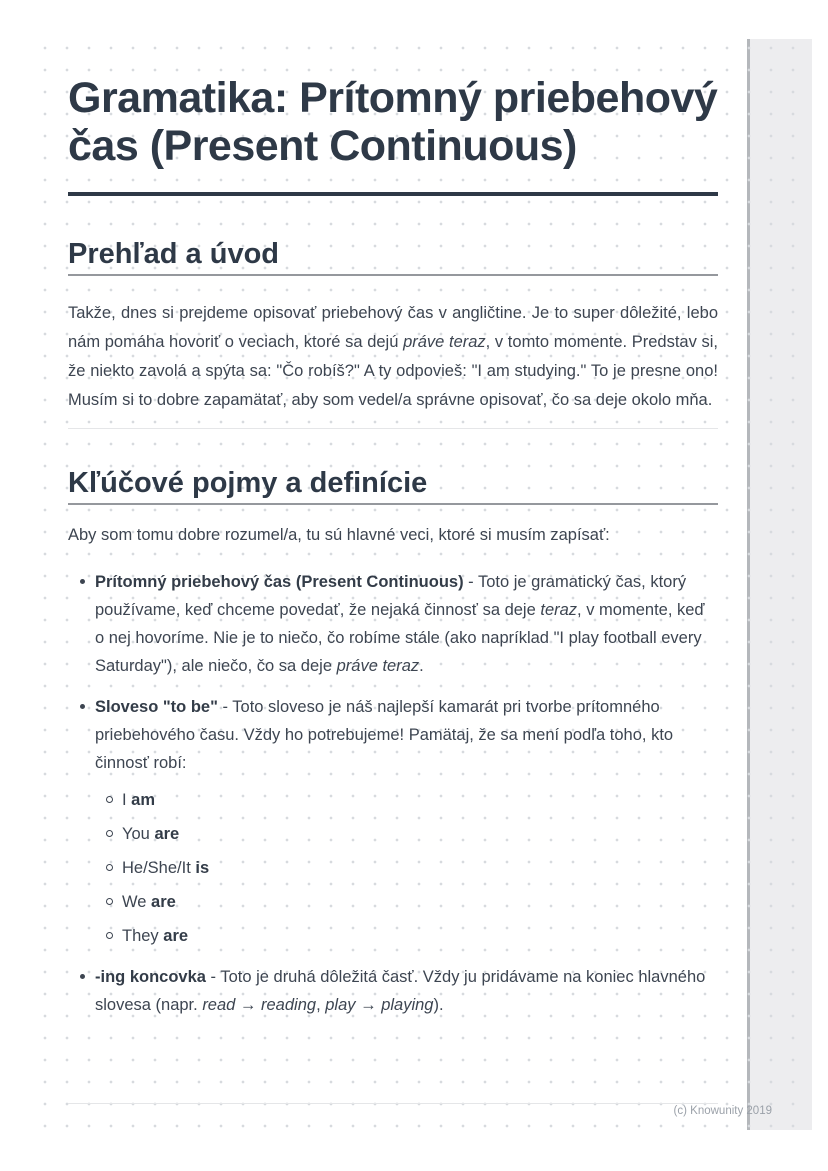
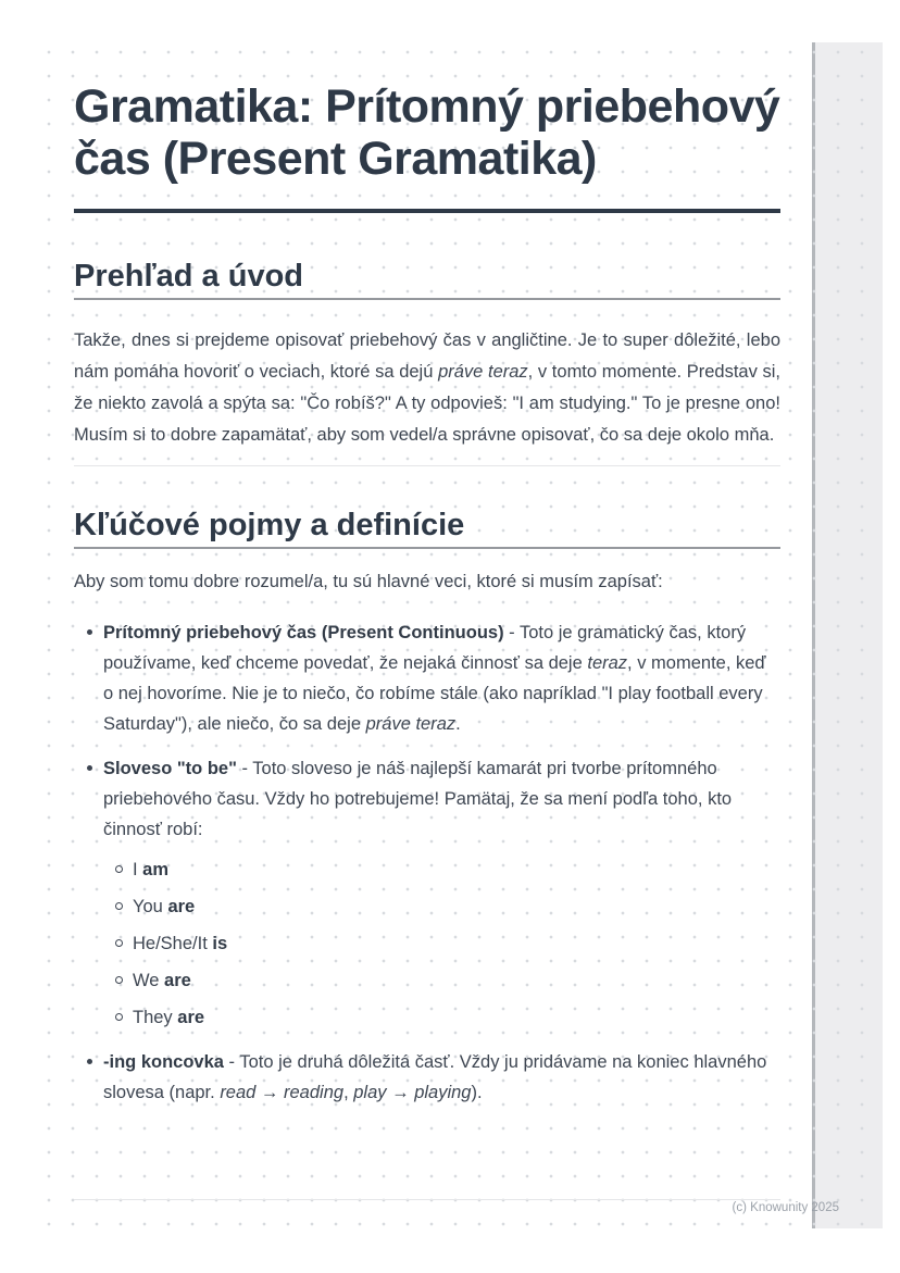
- Gramatika: Prítomný priebehový čas (Present Continuous)
+ Gramatika: Prítomný priebehový čas (Present Gramatika)
  Prehľad a úvod
  Takže, dnes si prejdeme opisovať priebehový čas v angličtine. Je to super dôležité, lebo nám pomáha hovoriť o veciach, ktoré sa dejú práve teraz, v tomto momente. Predstav si, že niekto zavolá a spýta sa: "Čo robíš?" A ty odpovieš: "I am studying." To je presne ono! Musím si to dobre zapamätať, aby som vedel/a správne opisovať, čo sa deje okolo mňa.
  Kľúčové pojmy a definície
  Aby som tomu dobre rozumel/a, tu sú hlavné veci, ktoré si musím zapísať:
  Prítomný priebehový čas (Present Continuous) - Toto je gramatický čas, ktorý používame, keď chceme povedať, že nejaká činnosť sa deje teraz, v momente, keď o nej hovoríme. Nie je to niečo, čo robíme stále (ako napríklad "I play football every Saturday"), ale niečo, čo sa deje práve teraz.
  Sloveso "to be" - Toto sloveso je náš najlepší kamarát pri tvorbe prítomného priebehového času. Vždy ho potrebujeme! Pamätaj, že sa mení podľa toho, kto činnosť robí:
  I am
  You are
  He/She/It is
  We are
  They are
  -ing koncovka - Toto je druhá dôležitá časť. Vždy ju pridávame na koniec hlavného slovesa (napr. read → reading, play → playing).
- (c) Knowunity 2019
+ (c) Knowunity 2025
